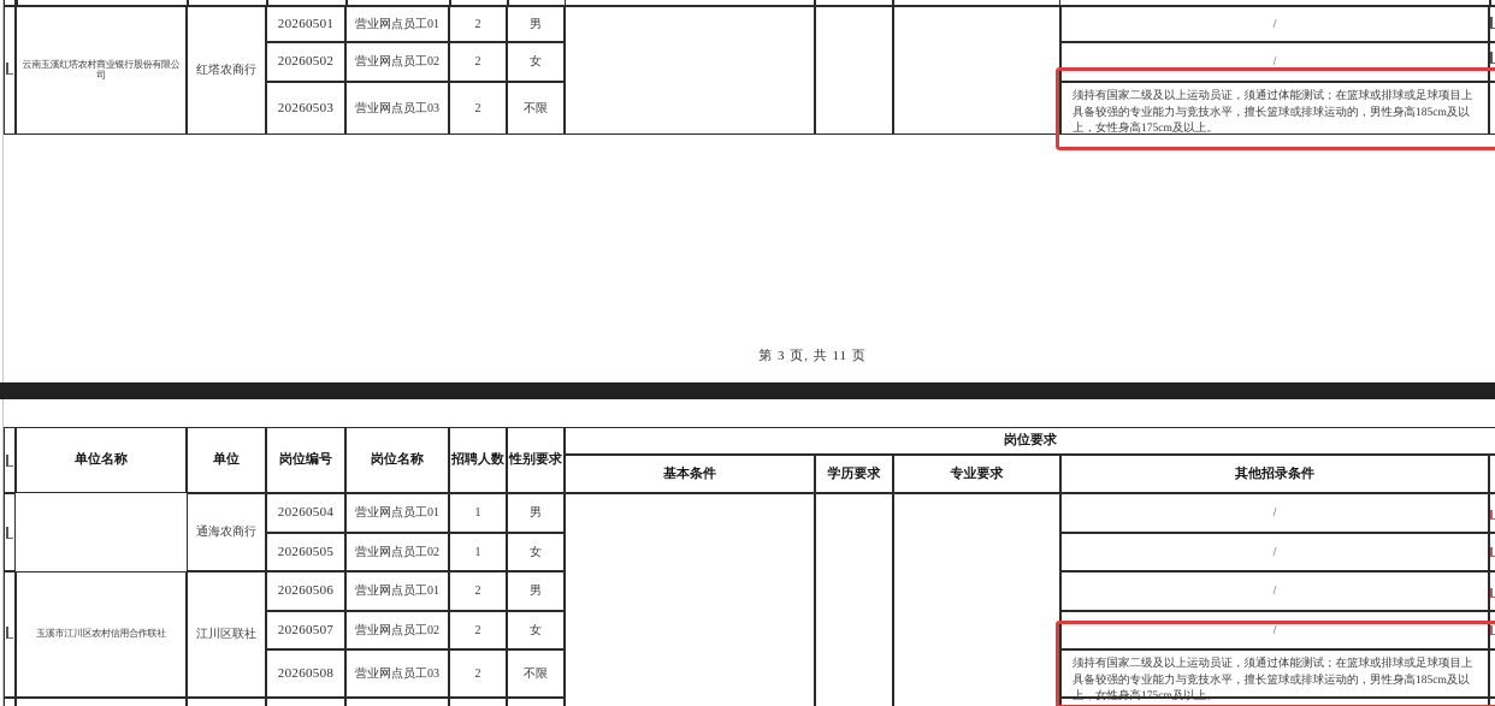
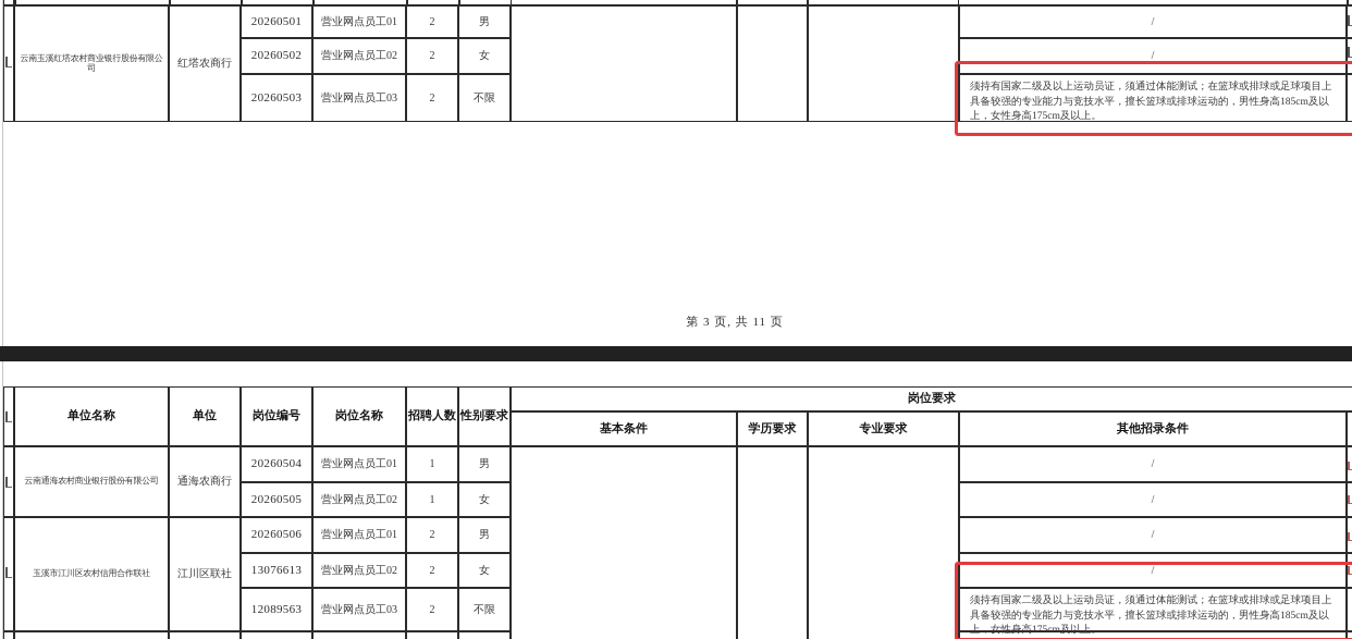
  云南玉溪红塔农村商业银行股份有限公司
  红塔农商行
  20260501
  营业网点员工01
  2
  男
  /
  20260502
  营业网点员工02
  2
  女
  /
  20260503
  营业网点员工03
  2
  不限
  须持有国家二级及以上运动员证，须通过体能测试；在篮球或排球或足球项目上具备较强的专业能力与竞技水平，擅长篮球或排球运动的，男性身高185cm及以上，女性身高175cm及以上。
  第 3 页, 共 11 页
  单位名称
  单位
  岗位编号
  岗位名称
  招聘人数
  性别要求
  岗位要求
  基本条件
  学历要求
  专业要求
  其他招录条件
+ 云南通海农村商业银行股份有限公司
  通海农商行
  20260504
  营业网点员工01
  1
  男
  /
  20260505
  营业网点员工02
  1
  女
  /
  玉溪市江川区农村信用合作联社
  江川区联社
  20260506
  营业网点员工01
  2
  男
  /
- 20260507
+ 13076613
  营业网点员工02
  2
  女
  /
- 20260508
+ 12089563
  营业网点员工03
  2
  不限
  须持有国家二级及以上运动员证，须通过体能测试；在篮球或排球或足球项目上具备较强的专业能力与竞技水平，擅长篮球或排球运动的，男性身高185cm及以上，女性身高175cm及以上。
